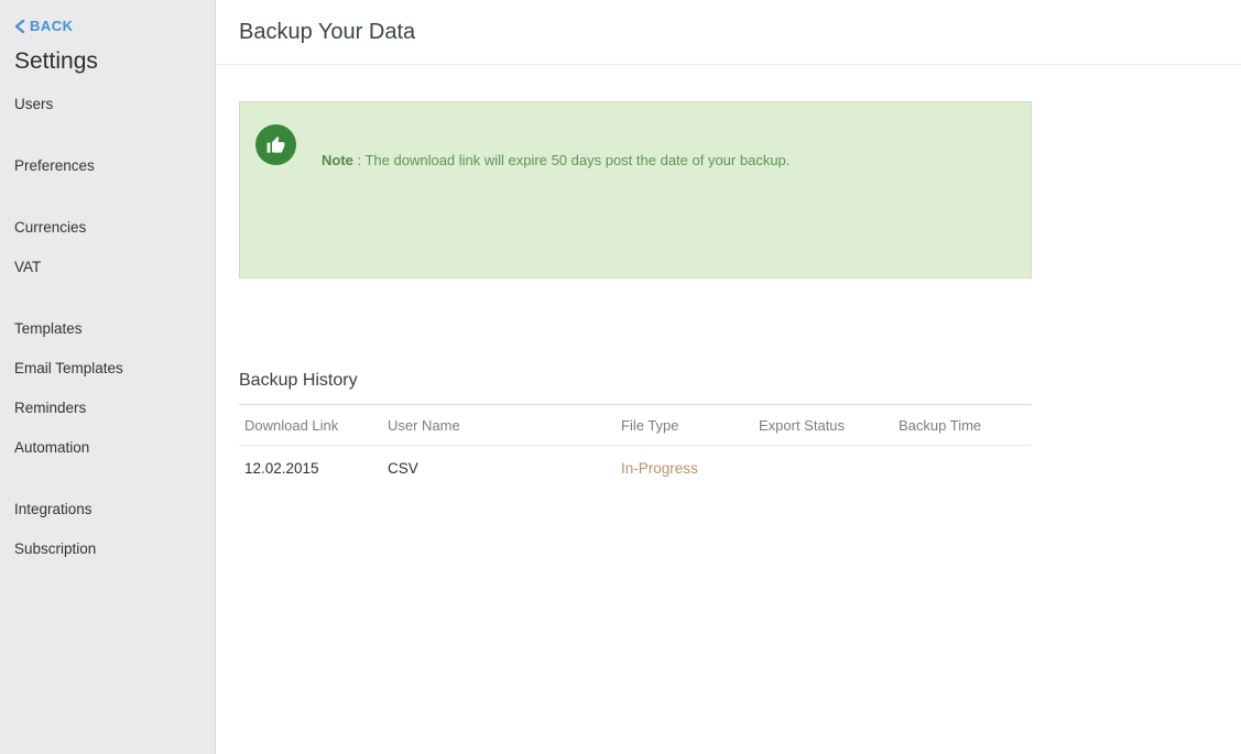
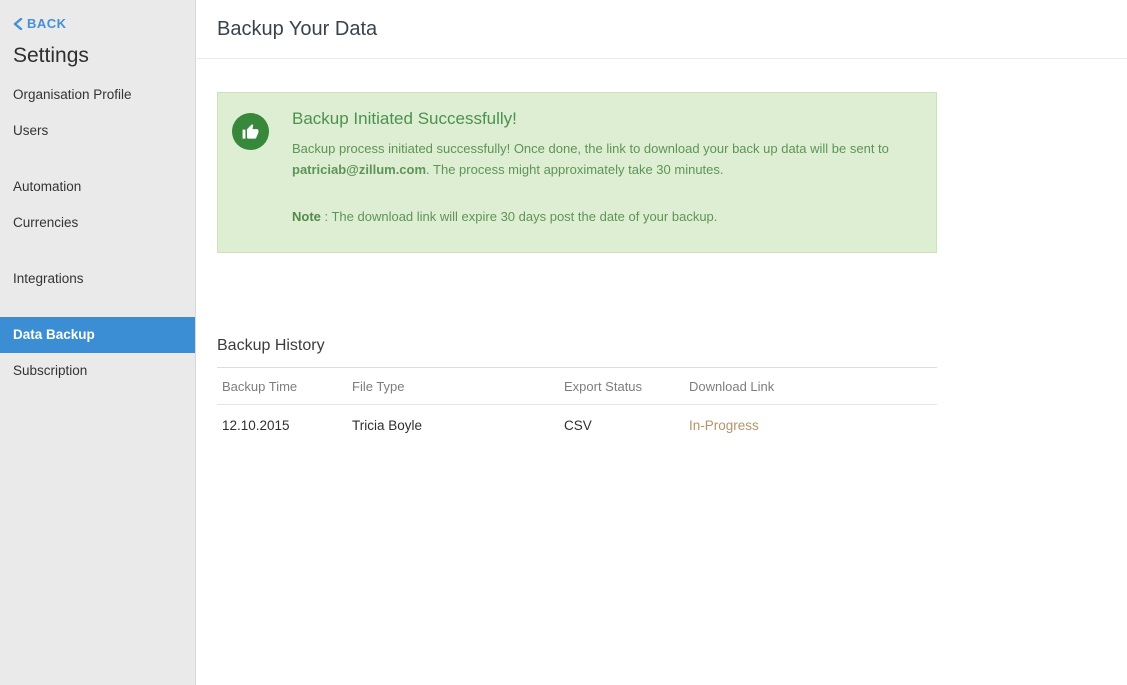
  BACK
  Settings
+ Organisation Profile
  Users
- Preferences
- Currencies
+ Automation
- VAT
- Templates
- Email Templates
- Reminders
- Automation
+ Currencies
  Integrations
+ Data Backup
  Subscription
  Backup Your Data
+ Backup Initiated Successfully!
+ Backup process initiated successfully! Once done, the link to download your back up data will be sent to patriciab@zillum.com. The process might approximately take 30 minutes.
- Note : The download link will expire 50 days post the date of your backup.
+ Note : The download link will expire 30 days post the date of your backup.
  Backup History
- Download Link
+ Backup Time
- User Name
  File Type
  Export Status
- Backup Time
+ Download Link
- 12.02.2015
+ 12.10.2015
+ Tricia Boyle
  CSV
  In-Progress
